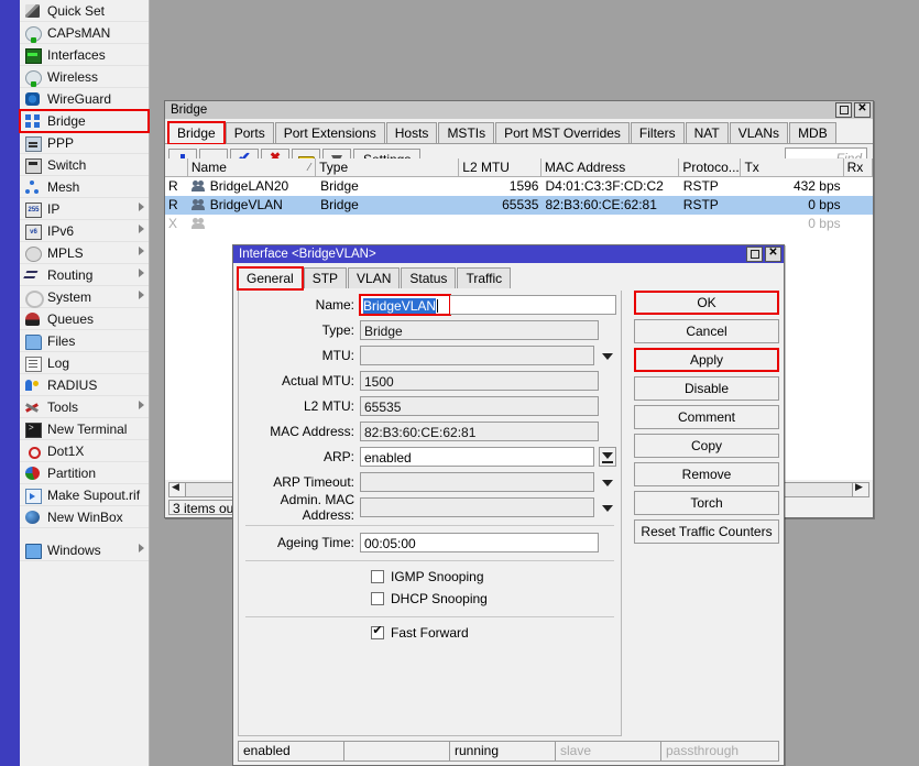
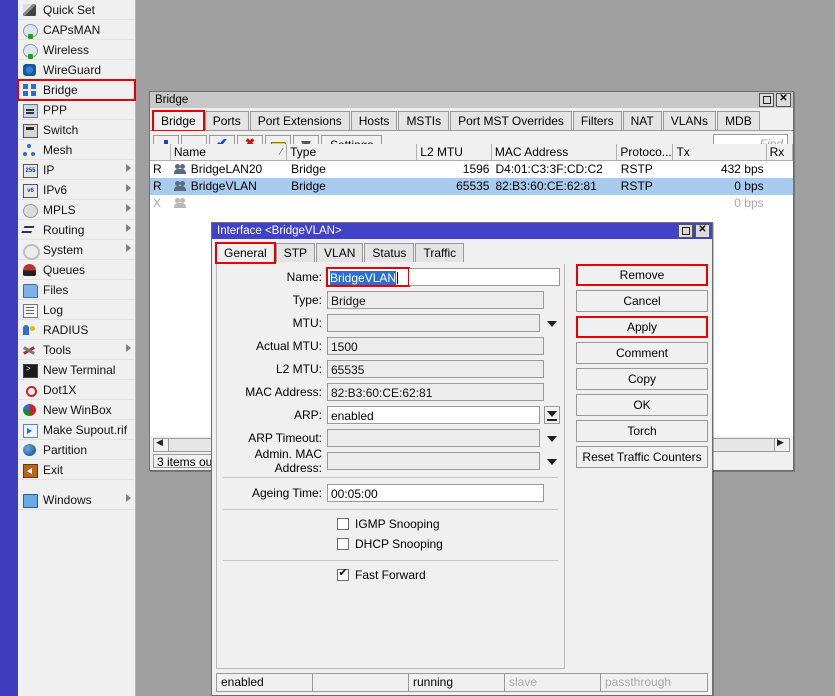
  Quick Set
  CAPsMAN
- Interfaces
  Wireless
  WireGuard
  Bridge
  PPP
  Switch
  Mesh
  IP
  IPv6
  MPLS
  Routing
  System
  Queues
  Files
  Log
  RADIUS
  Tools
  New Terminal
  Dot1X
- Partition
+ New WinBox
  Make Supout.rif
- New WinBox
+ Partition
+ Exit
  Windows
  Bridge
  ✕
  Bridge
  Ports
  Port Extensions
  Hosts
  MSTIs
  Port MST Overrides
  Filters
  NAT
  VLANs
  MDB
  Name
  ⁄
  Type
  L2 MTU
  MAC Address
  Protoco...
  Tx
  Rx
  R
  BridgeLAN20
  Bridge
  1596
  D4:01:C3:3F:CD:C2
  RSTP
  432 bps
  R
  BridgeVLAN
  Bridge
  65535
  82:B3:60:CE:62:81
  RSTP
  0 bps
  X
  0 bps
  3 items ou
  Interface <BridgeVLAN>
  ✕
  General
  STP
  VLAN
  Status
  Traffic
  Name:
  BridgeVLAN
  Type:
  Bridge
  MTU:
  Actual MTU:
  1500
  L2 MTU:
  65535
  MAC Address:
  82:B3:60:CE:62:81
  ARP:
  enabled
  ARP Timeout:
  Admin. MAC Address:
  Ageing Time:
  00:05:00
  IGMP Snooping
  DHCP Snooping
  Fast Forward
- OK
+ Remove
  Cancel
  Apply
- Disable
  Comment
  Copy
- Remove
+ OK
  Torch
  Reset Traffic Counters
  enabled
  running
  slave
  passthrough
